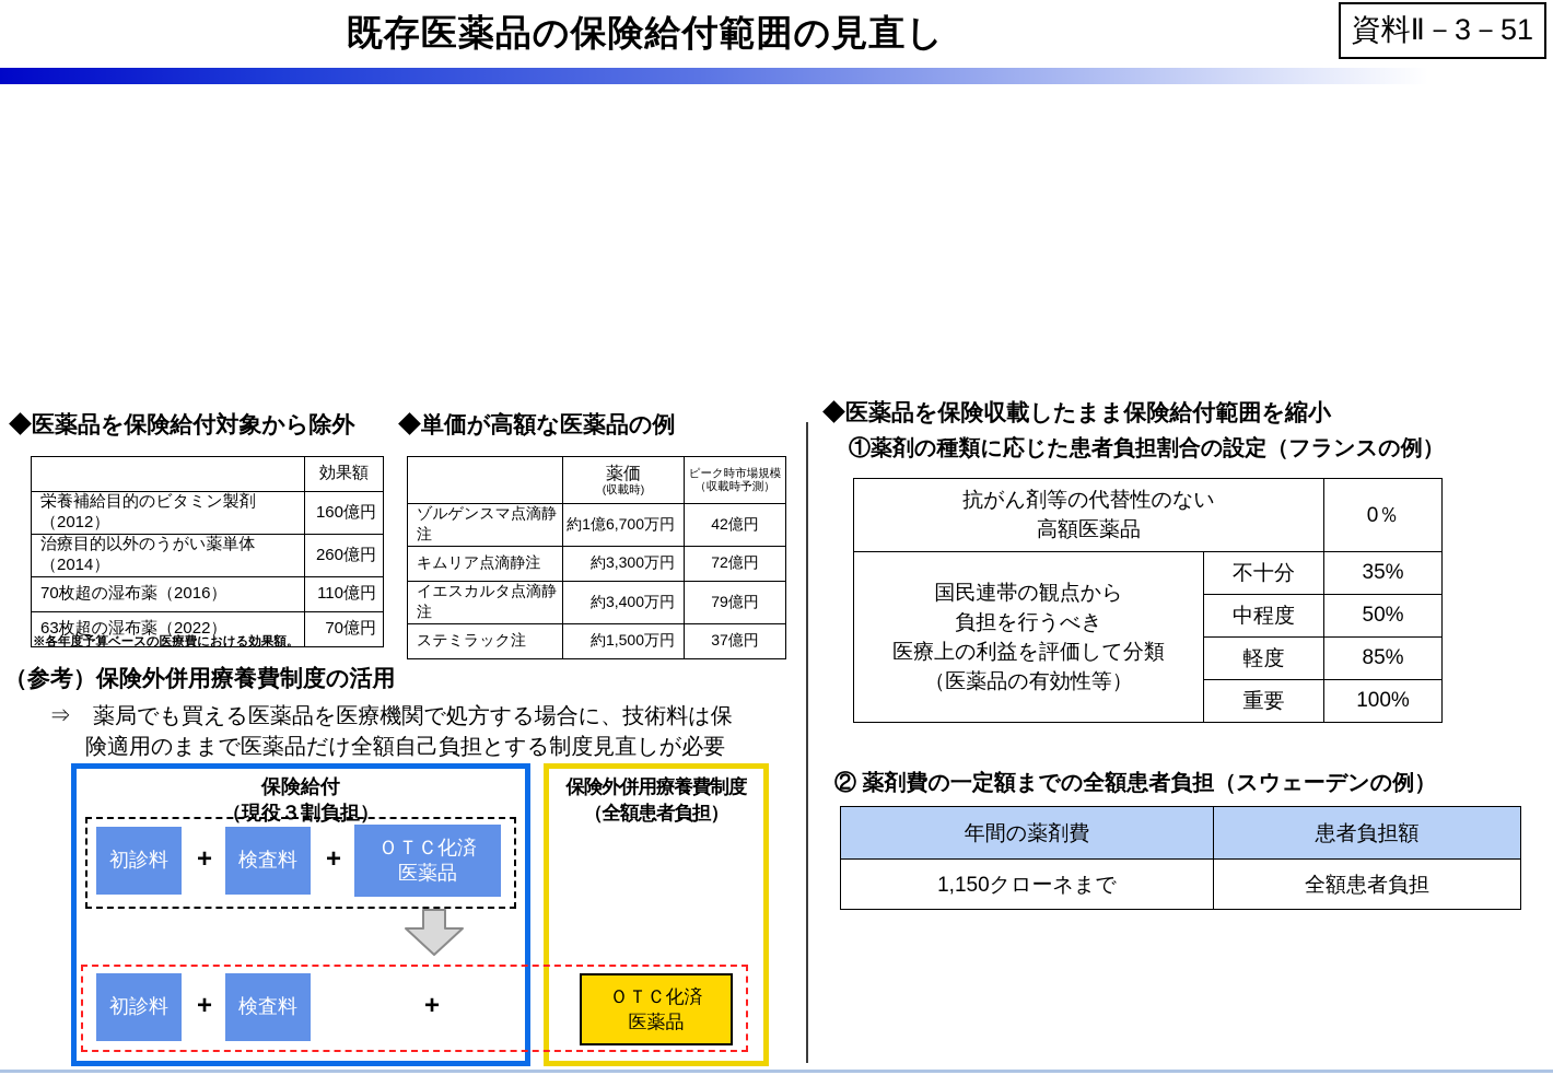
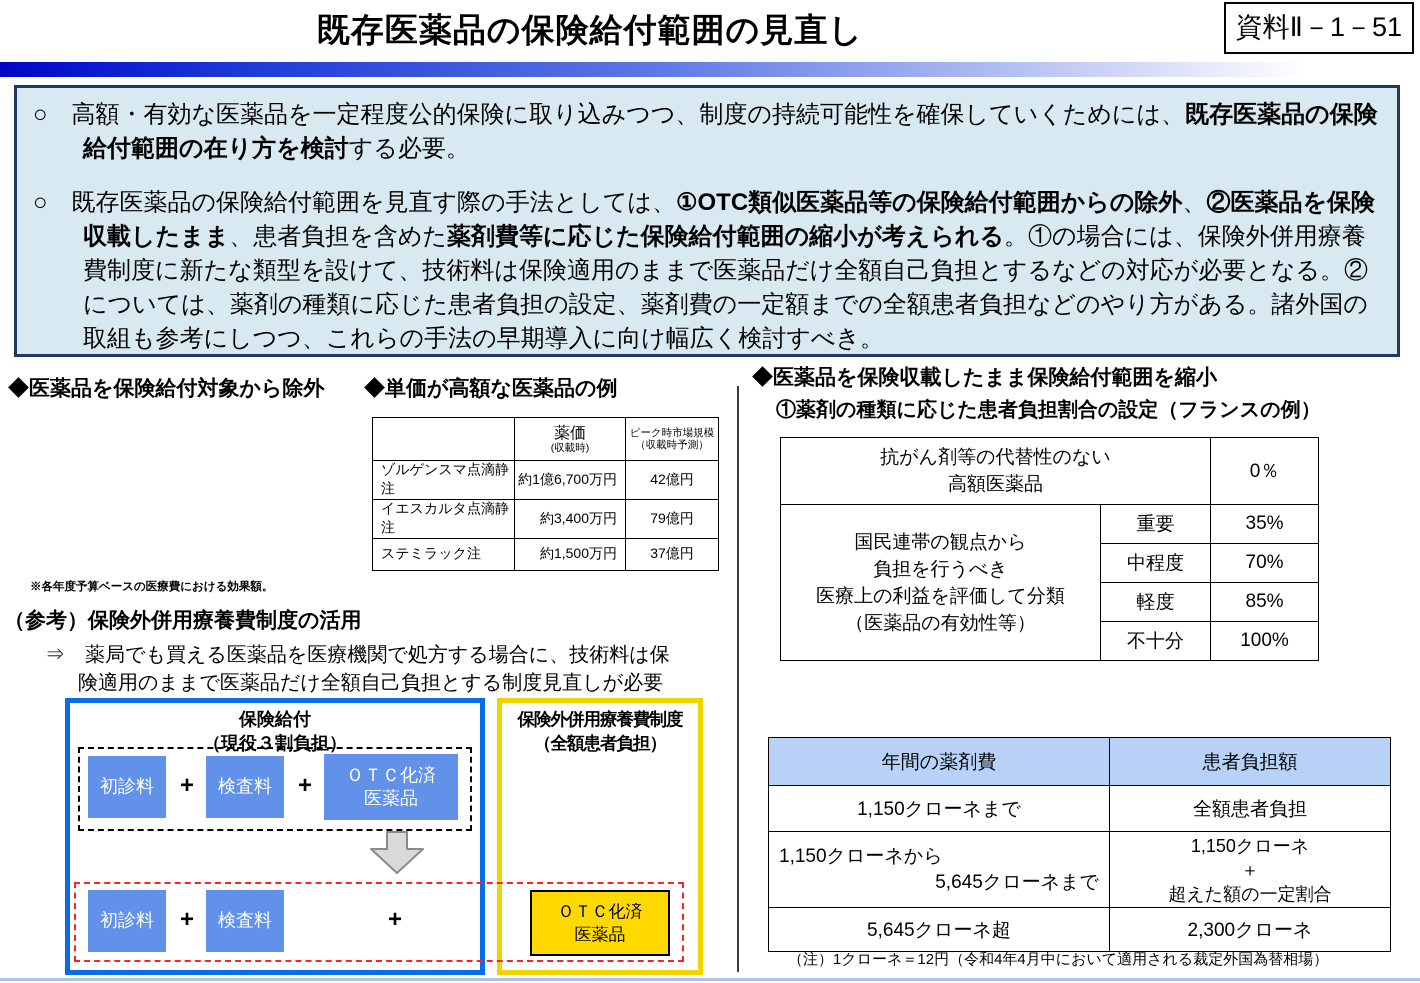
  既存医薬品の保険給付範囲の見直し
- 資料Ⅱ－3－51
+ 資料Ⅱ－1－51
+ ○ 高額・有効な医薬品を一定程度公的保険に取り込みつつ、制度の持続可能性を確保していくためには、既存医薬品の保険給付範囲の在り方を検討する必要。
+ ○ 既存医薬品の保険給付範囲を見直す際の手法としては、①OTC類似医薬品等の保険給付範囲からの除外、②医薬品を保険収載したまま、患者負担を含めた薬剤費等に応じた保険給付範囲の縮小が考えられる。①の場合には、保険外併用療養費制度に新たな類型を設けて、技術料は保険適用のままで医薬品だけ全額自己負担とするなどの対応が必要となる。②については、薬剤の種類に応じた患者負担の設定、薬剤費の一定額までの全額患者負担などのやり方がある。諸外国の取組も参考にしつつ、これらの手法の早期導入に向け幅広く検討すべき。
  ◆医薬品を保険給付対象から除外
  ◆単価が高額な医薬品の例
  ◆医薬品を保険収載したまま保険給付範囲を縮小
  ①薬剤の種類に応じた患者負担割合の設定（フランスの例）
- 	効果額
- 栄養補給目的のビタミン製剤（2012）	160億円
- 治療目的以外のうがい薬単体（2014）	260億円
- 70枚超の湿布薬（2016）	110億円
- 63枚超の湿布薬（2022）	70億円
  ※各年度予算ベースの医療費における効果額。
  	薬価 (収載時)	ピーク時市場規模 （収載時予測）
  ゾルゲンスマ点滴静注	約1億6,700万円	42億円
- キムリア点滴静注	約3,300万円	72億円
  イエスカルタ点滴静注	約3,400万円	79億円
  ステミラック注	約1,500万円	37億円
  抗がん剤等の代替性のない 高額医薬品	0％
- 国民連帯の観点から 負担を行うべき 医療上の利益を評価して分類 （医薬品の有効性等）	不十分	35%
+ 国民連帯の観点から 負担を行うべき 医療上の利益を評価して分類 （医薬品の有効性等）	重要	35%
- 中程度	50%
+ 中程度	70%
  軽度	85%
- 重要	100%
+ 不十分	100%
- ② 薬剤費の一定額までの全額患者負担（スウェーデンの例）
  年間の薬剤費	患者負担額
  1,150クローネまで	全額患者負担
+ 1,150クローネから 5,645クローネまで	1,150クローネ ＋ 超えた額の一定割合
+ 5,645クローネ超	2,300クローネ
+ （注）1クローネ＝12円（令和4年4月中において適用される裁定外国為替相場）
  （参考）保険外併用療養費制度の活用
  ⇒ 薬局でも買える医薬品を医療機関で処方する場合に、技術料は保
  険適用のままで医薬品だけ全額自己負担とする制度見直しが必要
  保険給付
  （現役３割負担）
  保険外併用療養費制度
  （全額患者負担）
  初診料
  +
  検査料
  +
  ＯＴＣ化済
  医薬品
  初診料
  +
  検査料
  +
  ＯＴＣ化済
  医薬品
